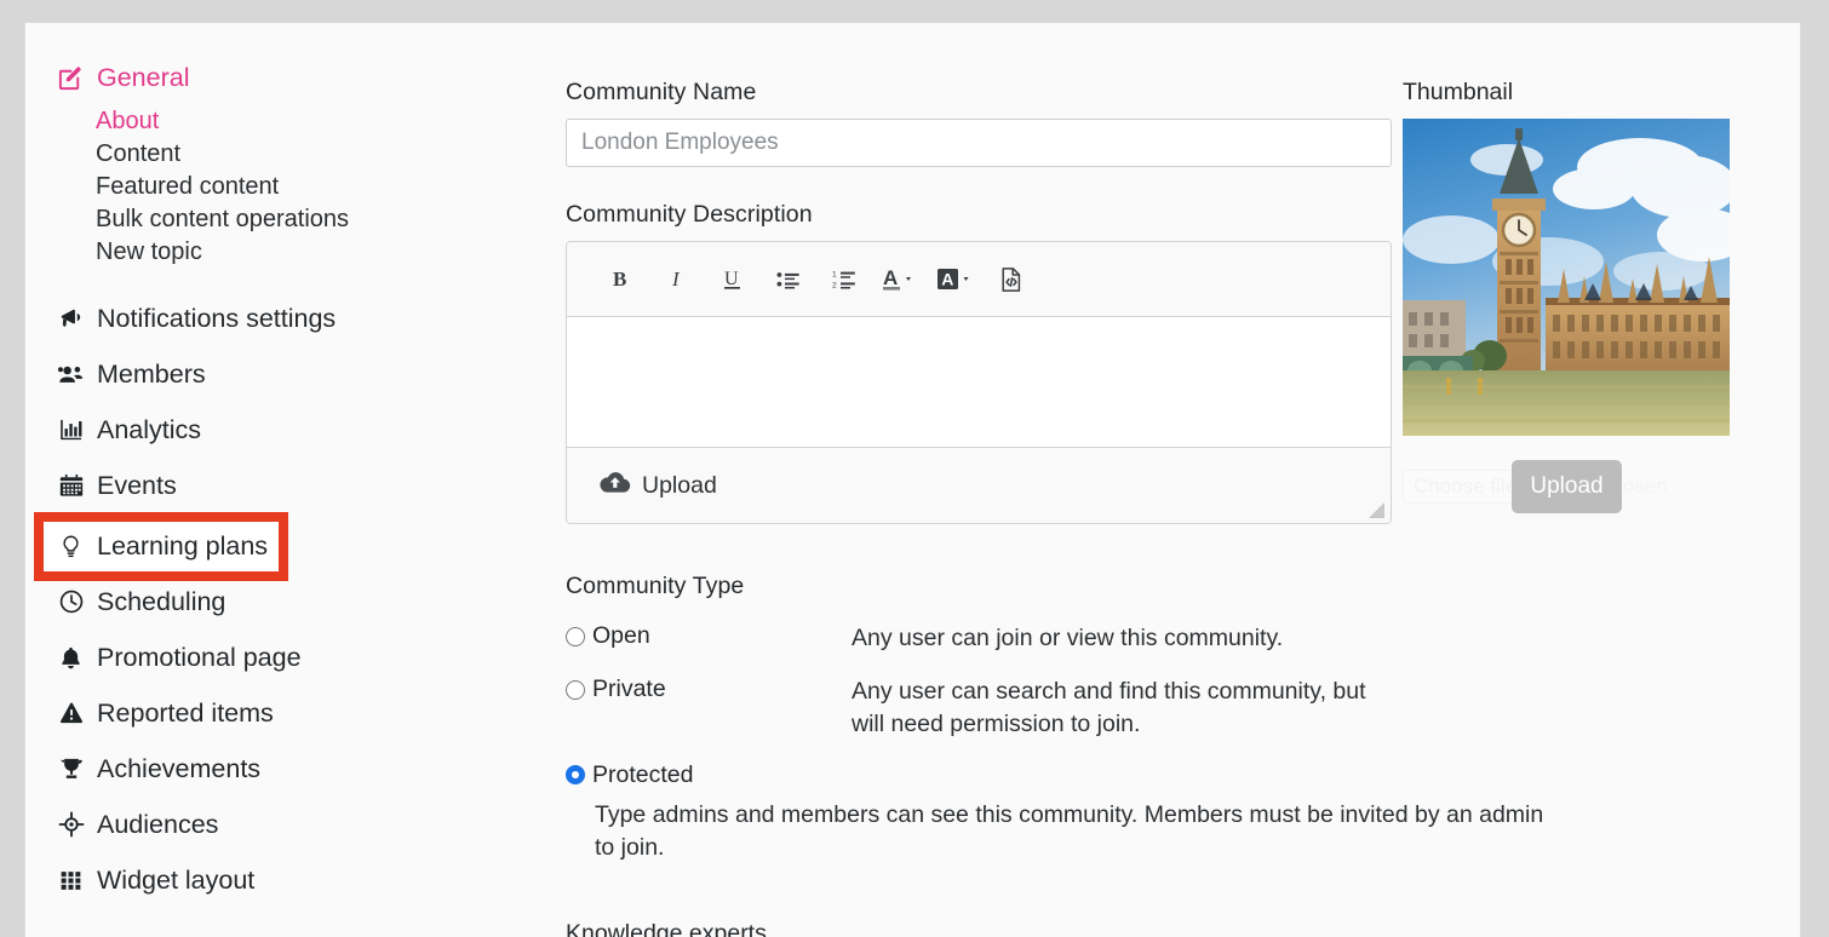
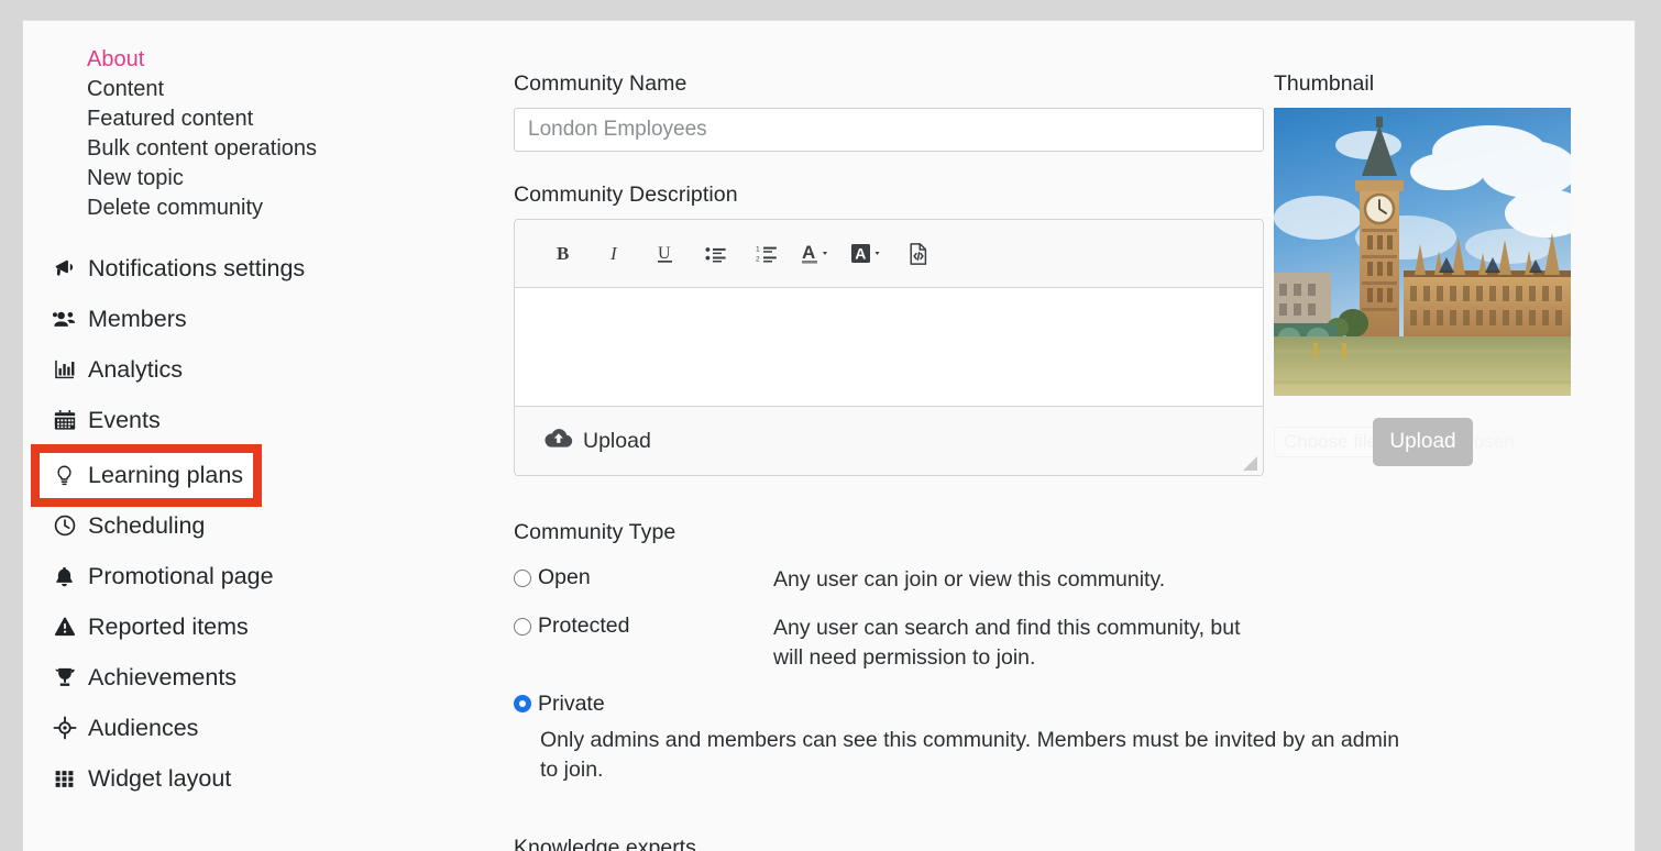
- General
  About
  Content
  Featured content
  Bulk content operations
  New topic
+ Delete community
  Notifications settings
  Members
  Analytics
  Events
  Learning plans
  Scheduling
  Promotional page
  Reported items
  Achievements
  Audiences
  Widget layout
  Community Name
  London Employees
  Community Description
  B
  I
  U
  A
  A
  Upload
  Community Type
  Open
  Any user can join or view this community.
- Private
+ Protected
  Any user can search and find this community, but will need permission to join.
- Protected
+ Private
- Type admins and members can see this community. Members must be invited by an admin to join.
+ Only admins and members can see this community. Members must be invited by an admin to join.
  Knowledge experts
  Thumbnail
  Upload
